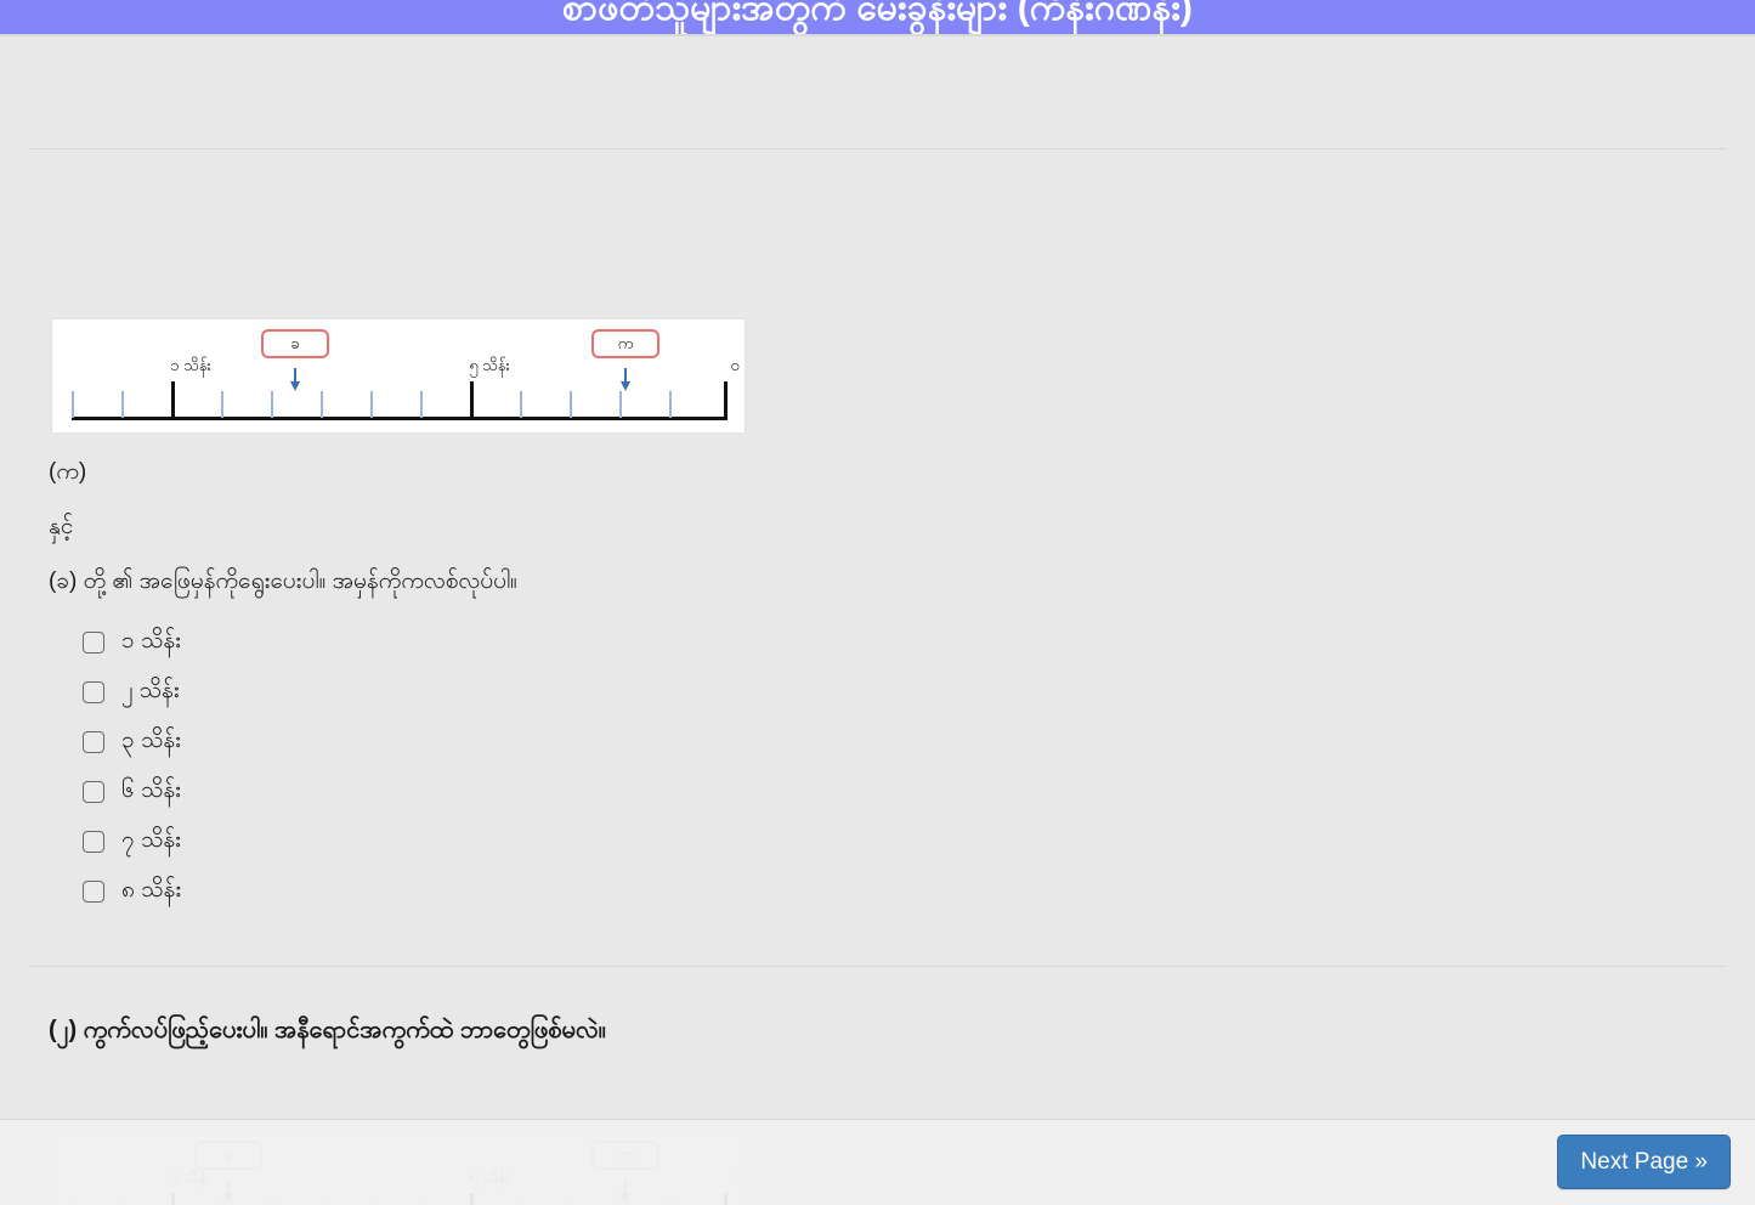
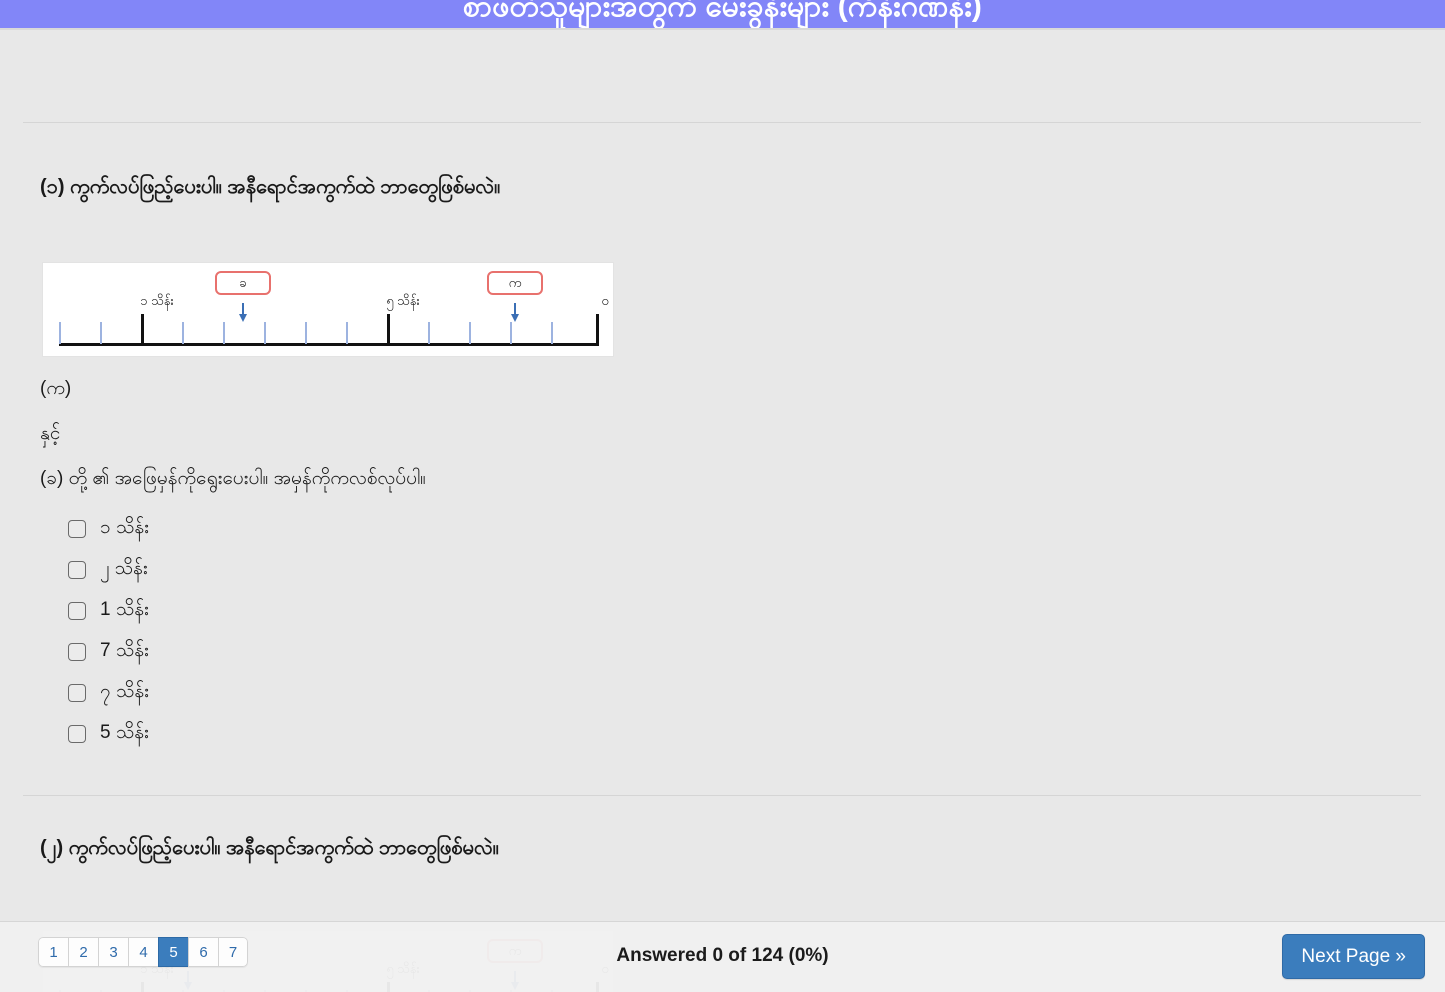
  စာဖတ်သူများအတွက် မေးခွန်းများ (ကိန်းဂဏန်း)
+ (၁) ကွက်လပ်ဖြည့်ပေးပါ။ အနီရောင်အကွက်ထဲ ဘာတွေဖြစ်မလဲ။
  ၁ သိန်း
  ၅ သိန်း
  ၀
  ခ
  က
  (က)
  နှင့်
  (ခ) တို့ ၏ အဖြေမှန်ကိုရွေးပေးပါ။ အမှန်ကိုကလစ်လုပ်ပါ။
  ၁ သိန်း
  ၂ သိန်း
- ၃ သိန်း
+ 1 သိန်း
- ၆ သိန်း
+ 7 သိန်း
  ၇ သိန်း
- ၈ သိန်း
+ 5 သိန်း
  (၂) ကွက်လပ်ဖြည့်ပေးပါ။ အနီရောင်အကွက်ထဲ ဘာတွေဖြစ်မလဲ။
+ 1
+ 2
+ 3
+ 4
+ 5
+ 6
+ 7
+ Answered 0 of 124 (0%)
  Next Page »
